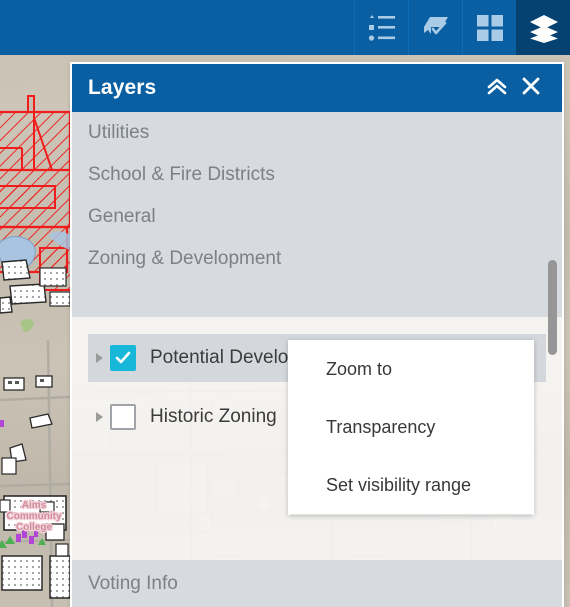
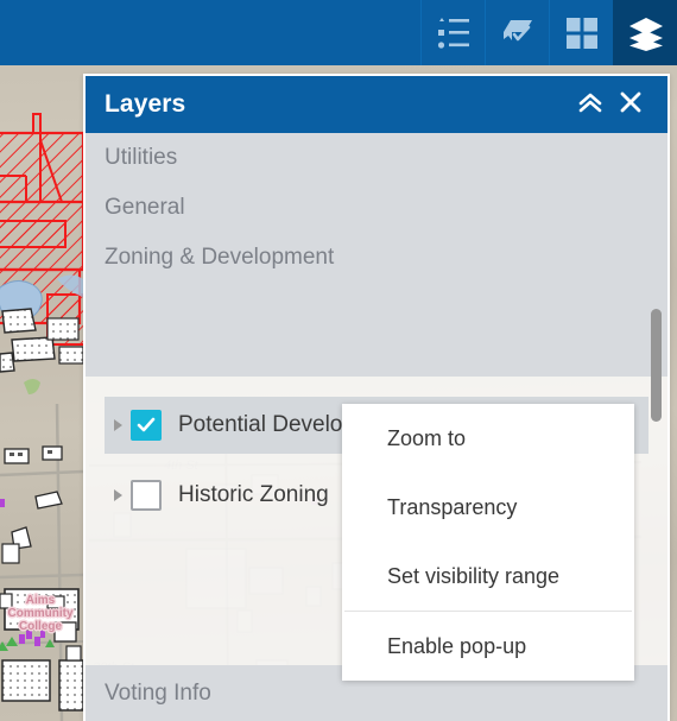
  Aims
  Community
  College
  Layers
  Utilities
- School & Fire Districts
  General
  Zoning & Development
  Historic Zoning
  Voting Info
  Zoom to
  Transparency
  Set visibility range
+ Enable pop-up
